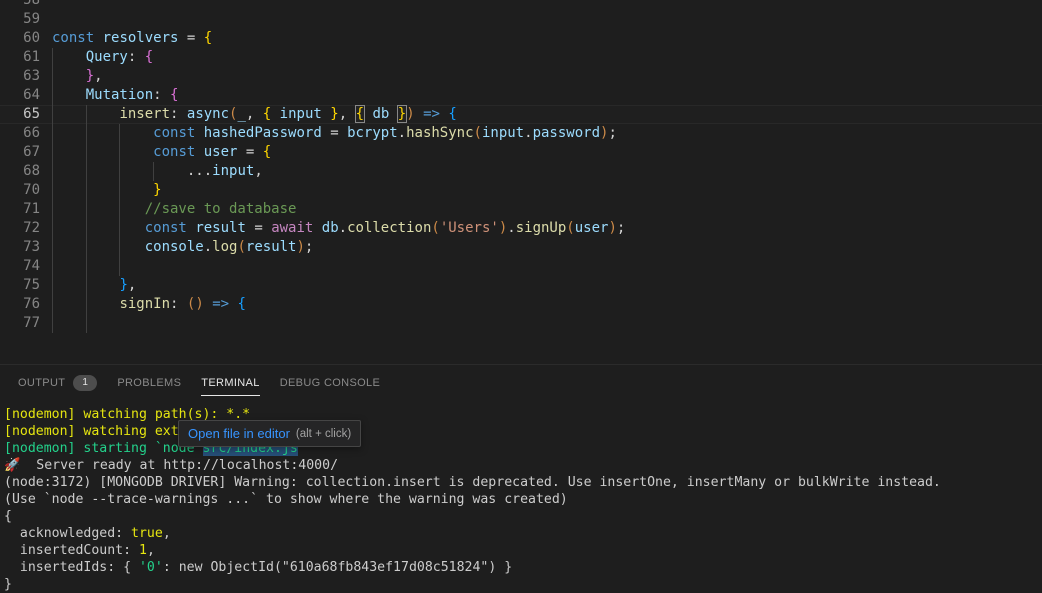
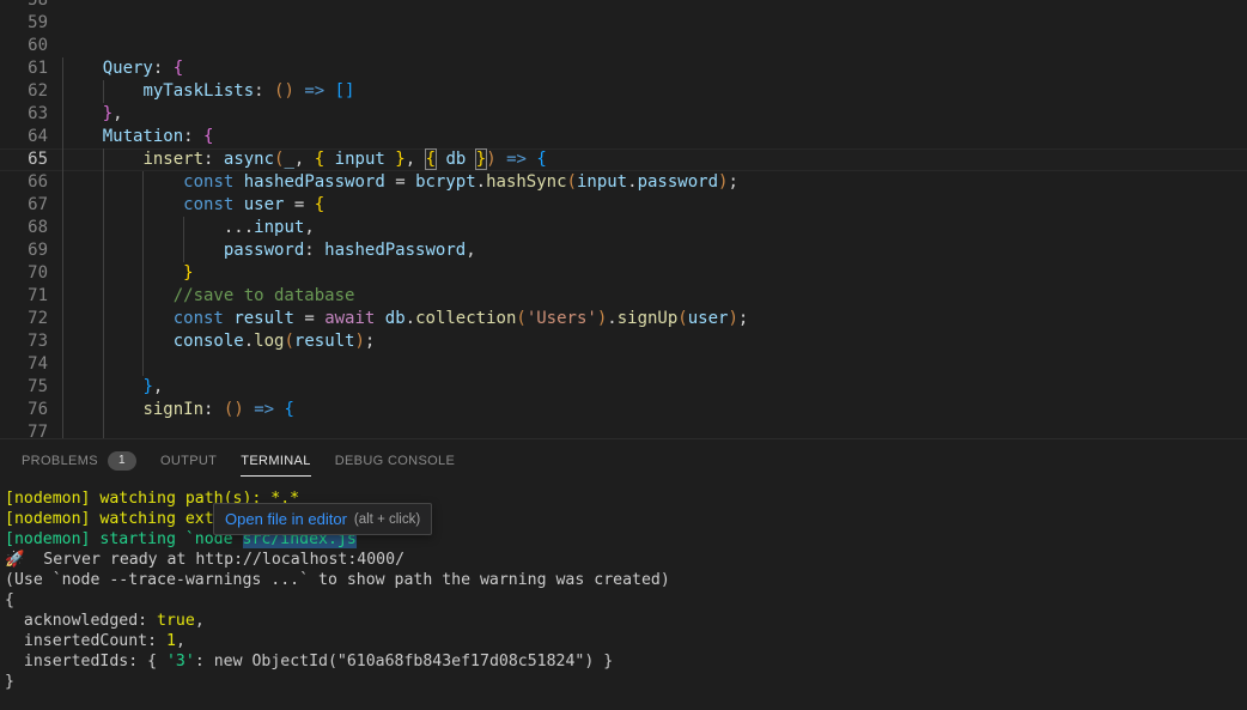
  58
  59
  60
- const resolvers = {
  61
  Query: {
+ 62
+ myTaskLists: () => []
  63
  },
  64
  Mutation: {
  65
  insert: async(_, { input }, { db }) => {
  66
  const hashedPassword = bcrypt.hashSync(input.password);
  67
  const user = {
  68
  ...input,
+ 69
+ password: hashedPassword,
  70
  }
  71
  //save to database
  72
  const result = await db.collection('Users').signUp(user);
  73
  console.log(result);
  74
  75
  },
  76
  signIn: () => {
  77
- OUTPUT
+ PROBLEMS
  1
- PROBLEMS
+ OUTPUT
  TERMINAL
  DEBUG CONSOLE
  [nodemon] watching path(s): *.*
  [nodemon] starting `node src/index.js`
  🚀 Server ready at http://localhost:4000/
- (node:3172) [MONGODB DRIVER] Warning: collection.insert is deprecated. Use insertOne, insertMany or bulkWrite instead.
- (Use `node --trace-warnings ...` to show where the warning was created)
+ (Use `node --trace-warnings ...` to show path the warning was created)
  {
  acknowledged: true,
  insertedCount: 1,
- insertedIds: { '0': new ObjectId("610a68fb843ef17d08c51824") }
+ insertedIds: { '3': new ObjectId("610a68fb843ef17d08c51824") }
  }
  Open file in editor
  (alt + click)
